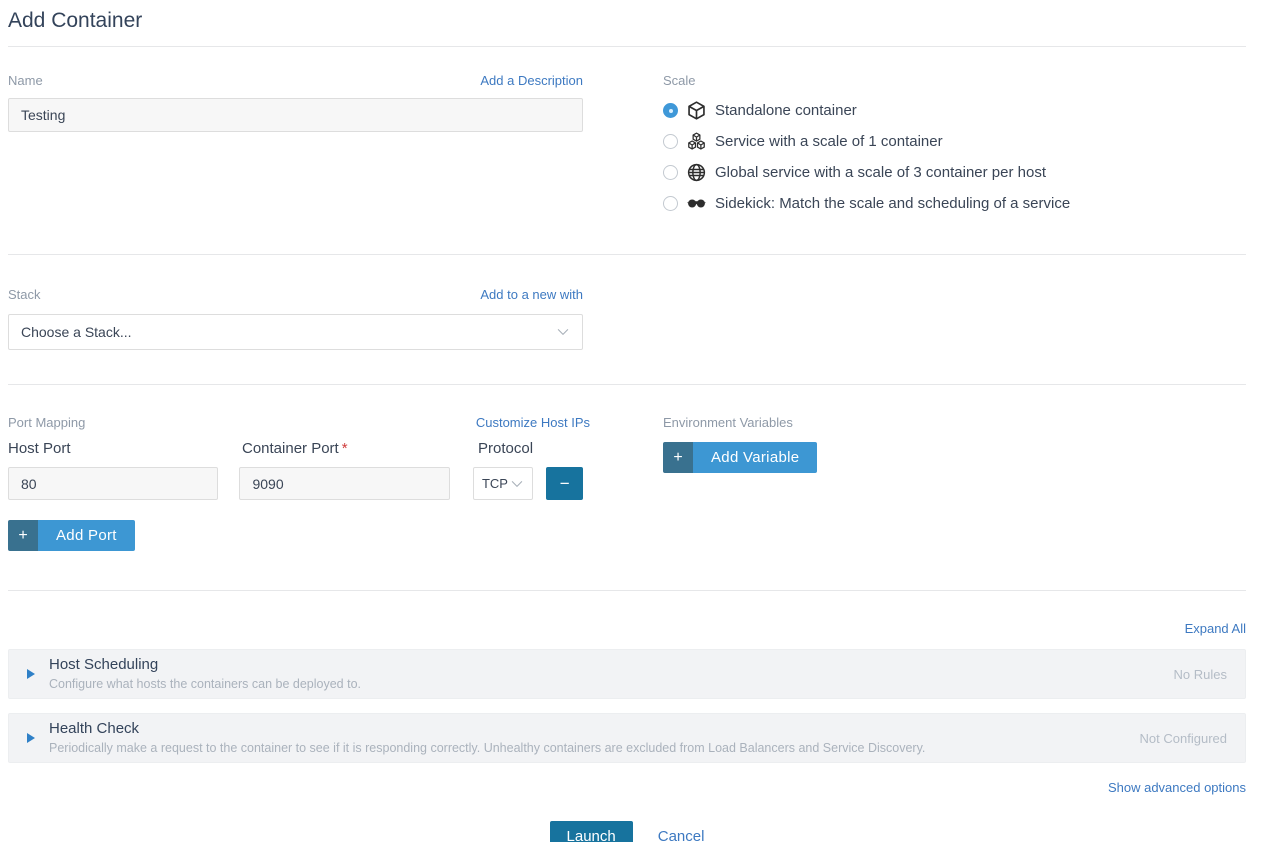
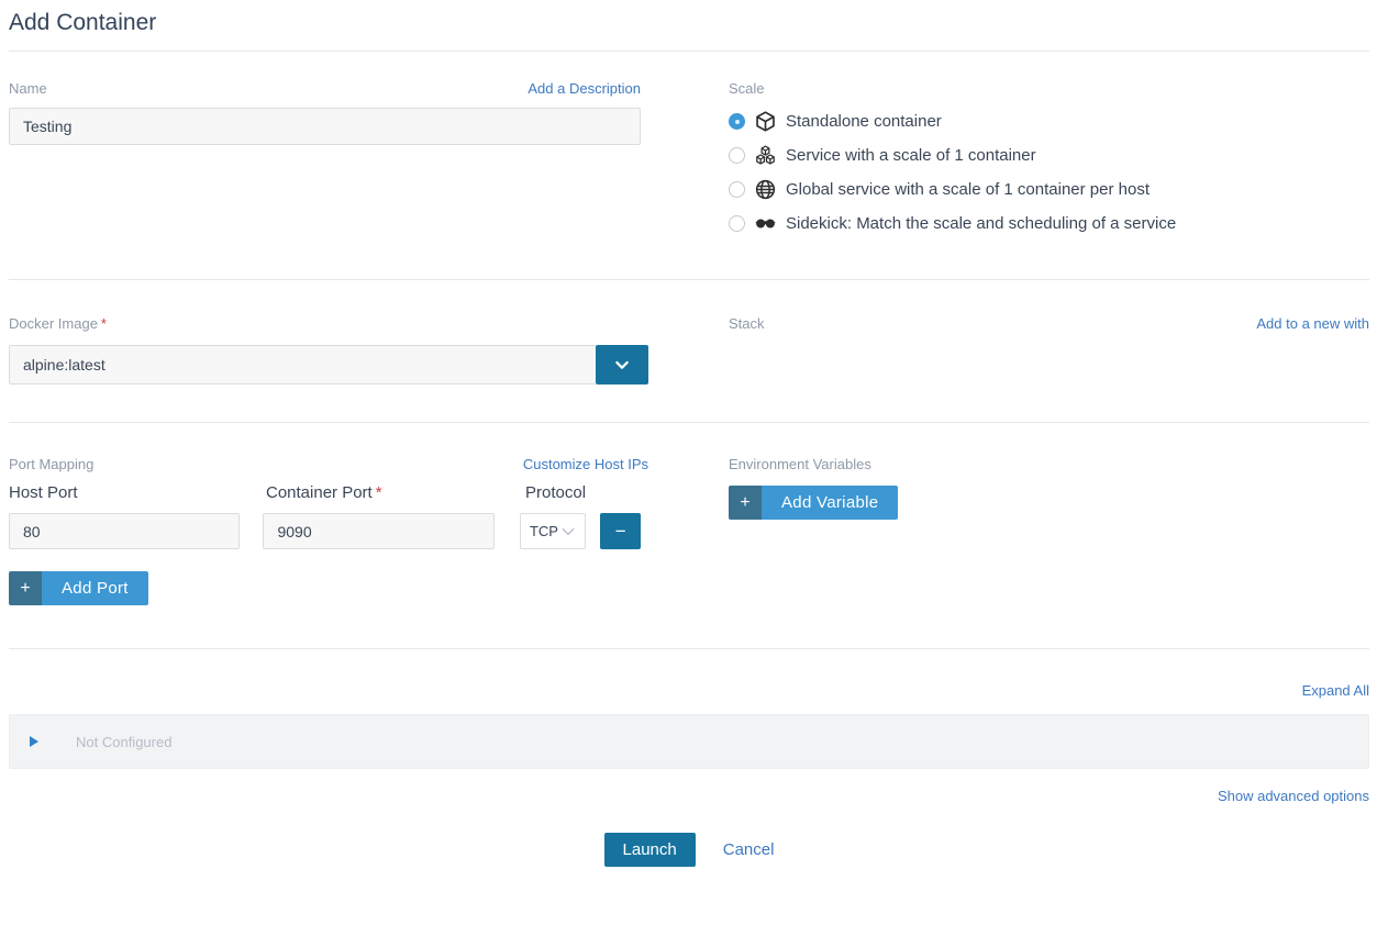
  Add Container
  Name
  Add a Description
  Testing
  Scale
  Standalone container
  Service with a scale of 1 container
- Global service with a scale of 3 container per host
+ Global service with a scale of 1 container per host
  Sidekick: Match the scale and scheduling of a service
+ Docker Image *
+ alpine:latest
  Stack
  Add to a new with
- Choose a Stack...
  Port Mapping
  Customize Host IPs
  Host Port
  Container Port *
  Protocol
  80
  9090
  TCP
  −
  +
  Add Port
  Environment Variables
  +
  Add Variable
  Expand All
- Host Scheduling
- Configure what hosts the containers can be deployed to.
- No Rules
- Health Check
- Periodically make a request to the container to see if it is responding correctly. Unhealthy containers are excluded from Load Balancers and Service Discovery.
  Not Configured
  Show advanced options
  Launch
  Cancel
